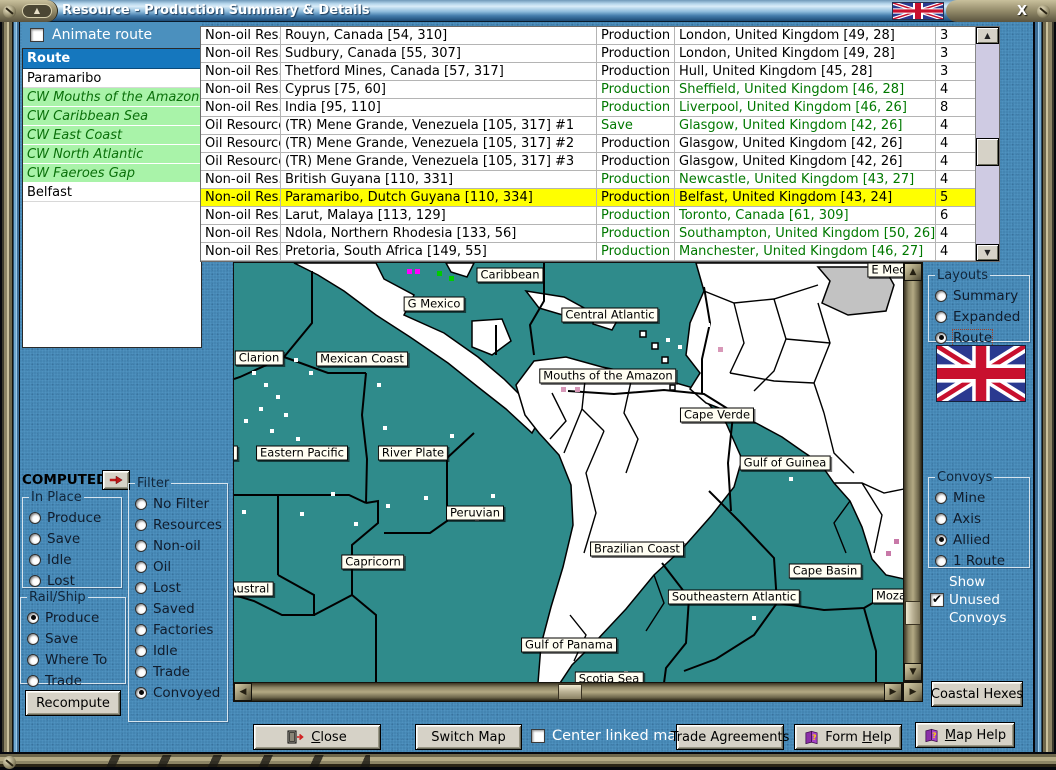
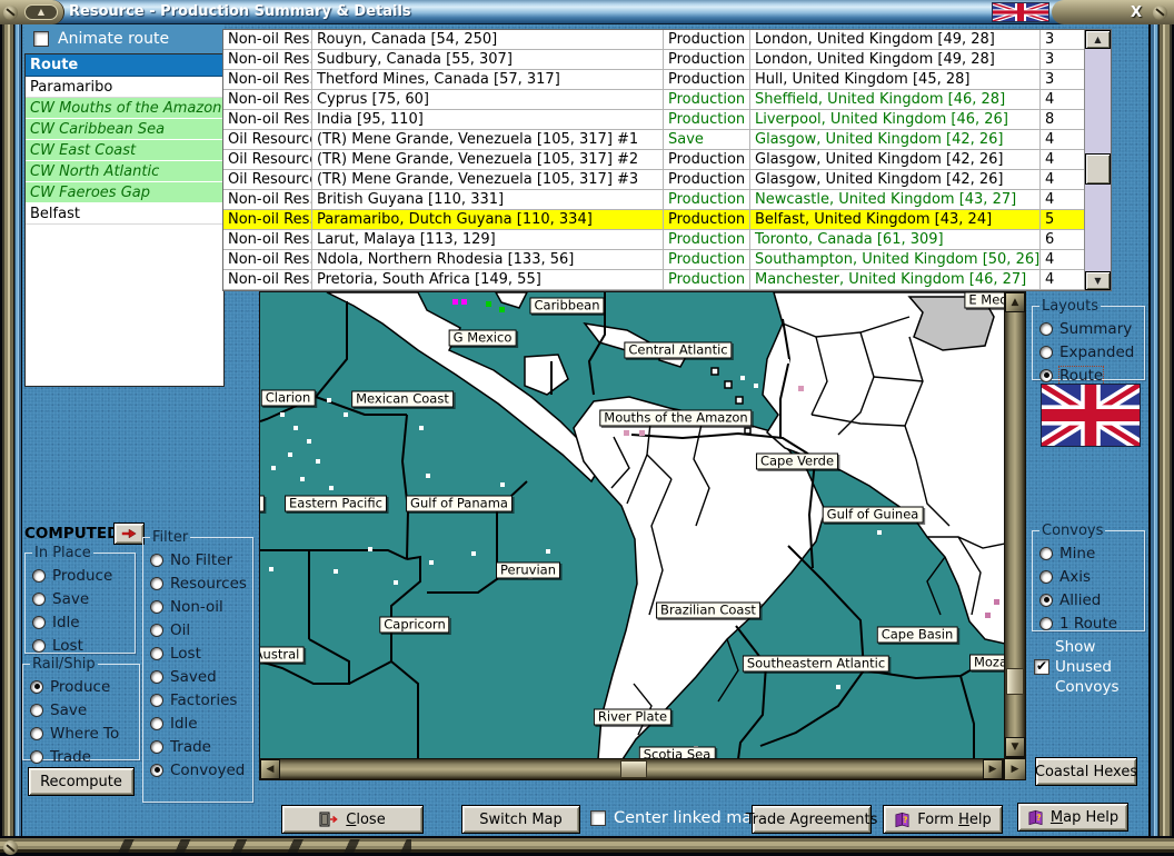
  ▲
  Resource - Production Summary & Details
  X
  Animate route
  Route
  Paramaribo
  CW Mouths of the Amazon
  CW Caribbean Sea
  CW East Coast
  CW North Atlantic
  CW Faeroes Gap
  Belfast
  Non-oil Res.
- Rouyn, Canada [54, 310]
+ Rouyn, Canada [54, 250]
  Production
  London, United Kingdom [49, 28]
  3
  Non-oil Res.
  Sudbury, Canada [55, 307]
  Production
  London, United Kingdom [49, 28]
  3
  Non-oil Res.
  Thetford Mines, Canada [57, 317]
  Production
  Hull, United Kingdom [45, 28]
  3
  Non-oil Res.
  Cyprus [75, 60]
  Production
  Sheffield, United Kingdom [46, 28]
  4
  Non-oil Res.
  India [95, 110]
  Production
  Liverpool, United Kingdom [46, 26]
  8
  Oil Resourc
  (TR) Mene Grande, Venezuela [105, 317] #1
  Save
  Glasgow, United Kingdom [42, 26]
  4
  Oil Resourc
  (TR) Mene Grande, Venezuela [105, 317] #2
  Production
  Glasgow, United Kingdom [42, 26]
  4
  Oil Resourc
  (TR) Mene Grande, Venezuela [105, 317] #3
  Production
  Glasgow, United Kingdom [42, 26]
  4
  Non-oil Res.
  British Guyana [110, 331]
  Production
  Newcastle, United Kingdom [43, 27]
  4
  Non-oil Res.
  Paramaribo, Dutch Guyana [110, 334]
  Production
  Belfast, United Kingdom [43, 24]
  5
  Non-oil Res.
  Larut, Malaya [113, 129]
  Production
  Toronto, Canada [61, 309]
  6
  Non-oil Res.
  Ndola, Northern Rhodesia [133, 56]
  Production
  Southampton, United Kingdom [50, 26]
  4
  Non-oil Res.
  Pretoria, South Africa [149, 55]
  Production
  Manchester, United Kingdom [46, 27]
  4
  ▲
  ▼
  Caribbean
  G Mexico
  Central Atlantic
  E Med
  Clarion
  Mexican Coast
  Mouths of the Amazon
  Cape Verde
  Eastern Pacific
- River Plate
+ Gulf of Panama
  Gulf of Guinea
  Peruvian
  Capricorn
  Brazilian Coast
  ustral
  Cape Basin
  Southeastern Atlantic
  Moza
- Gulf of Panama
+ River Plate
  Scotia Sea
  ◀
  ▶
  ▲
  ▼
  ▶
  Layouts
  Summary
  Expanded
  Route
  Convoys
  Mine
  Axis
  Allied
  1 Route
  Show
  Unused
  Convoys
  Coastal Hexes
  COMPUTE
  In Place
  Produce
  Save
  Idle
  Lost
  Rail/Ship
  Produce
  Save
  Where To
  Trade
  Recompute
  Filter
  No Filter
  Resources
  Non-oil
  Oil
  Lost
  Saved
  Factories
  Idle
  Trade
  Convoyed
  Close
  Switch Map
  Center linked ma
  Trade Agreements
  ?
  Form Help
  ?
  Map Help
